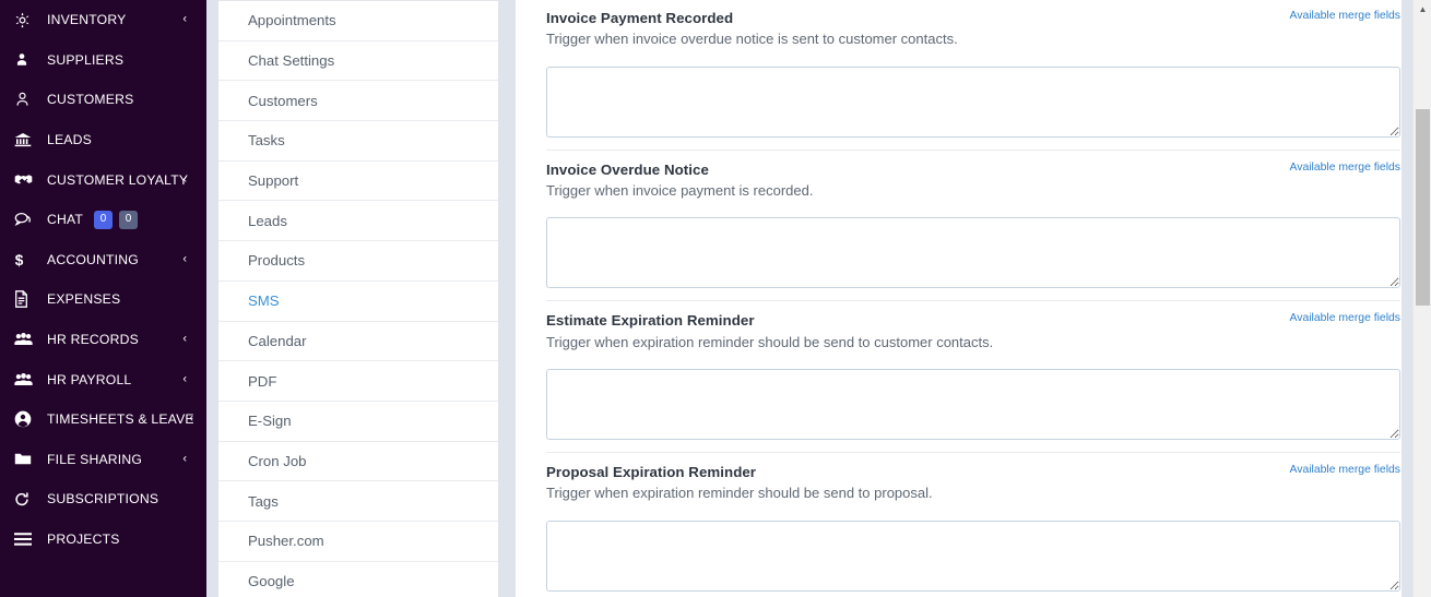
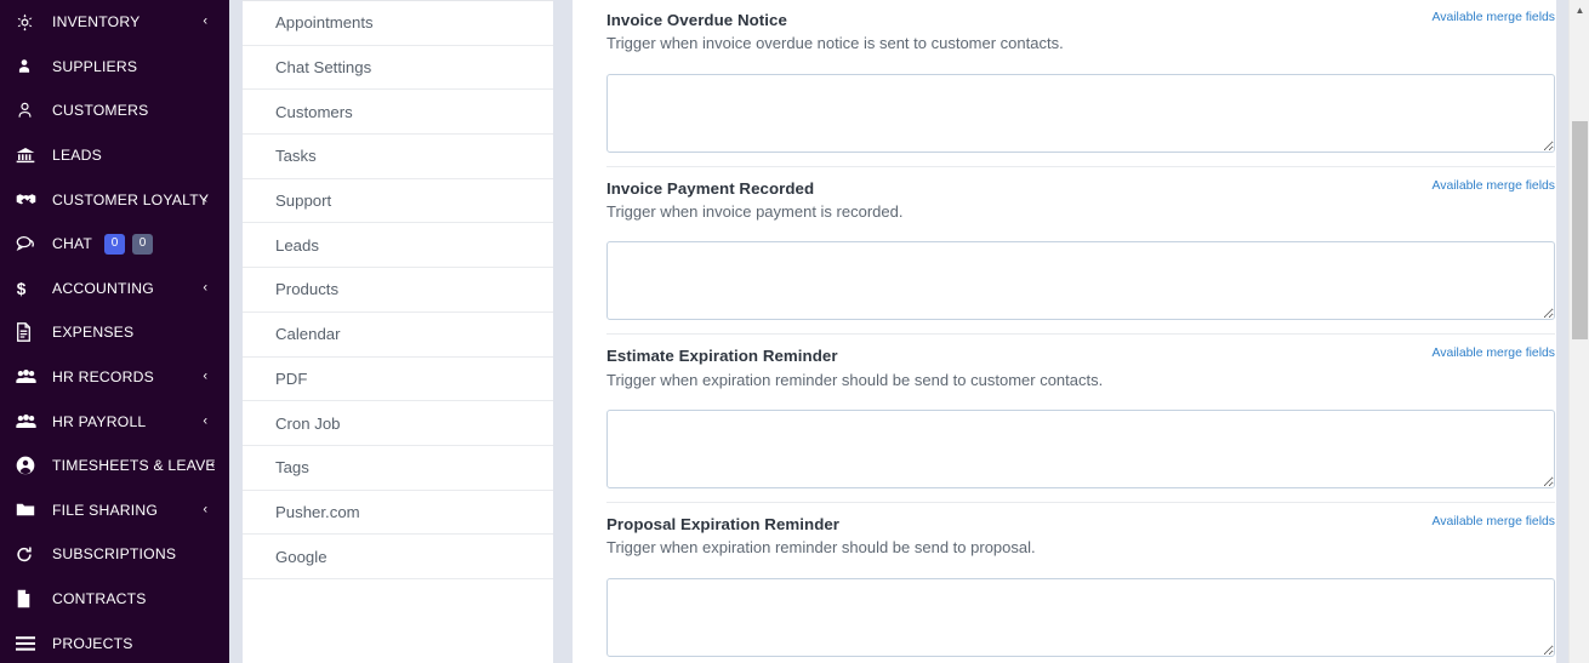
  INVENTORY
  ‹
  SUPPLIERS
  CUSTOMERS
  LEADS
  CUSTOMER LOYALTY
  ‹
  CHAT
  0
  0
  $
  ACCOUNTING
  ‹
  EXPENSES
  HR RECORDS
  ‹
  HR PAYROLL
  ‹
  TIMESHEETS & LEAVE
  ‹
  FILE SHARING
  ‹
  SUBSCRIPTIONS
+ CONTRACTS
  PROJECTS
  Appointments
  Chat Settings
  Customers
  Tasks
  Support
  Leads
  Products
- SMS
  Calendar
  PDF
- E-Sign
  Cron Job
  Tags
  Pusher.com
  Google
- Invoice Payment Recorded
+ Invoice Overdue Notice
  Trigger when invoice overdue notice is sent to customer contacts.
  Available merge fields
- Invoice Overdue Notice
+ Invoice Payment Recorded
  Trigger when invoice payment is recorded.
  Available merge fields
  Estimate Expiration Reminder
  Trigger when expiration reminder should be send to customer contacts.
  Available merge fields
  Proposal Expiration Reminder
  Trigger when expiration reminder should be send to proposal.
  Available merge fields
  ▲
